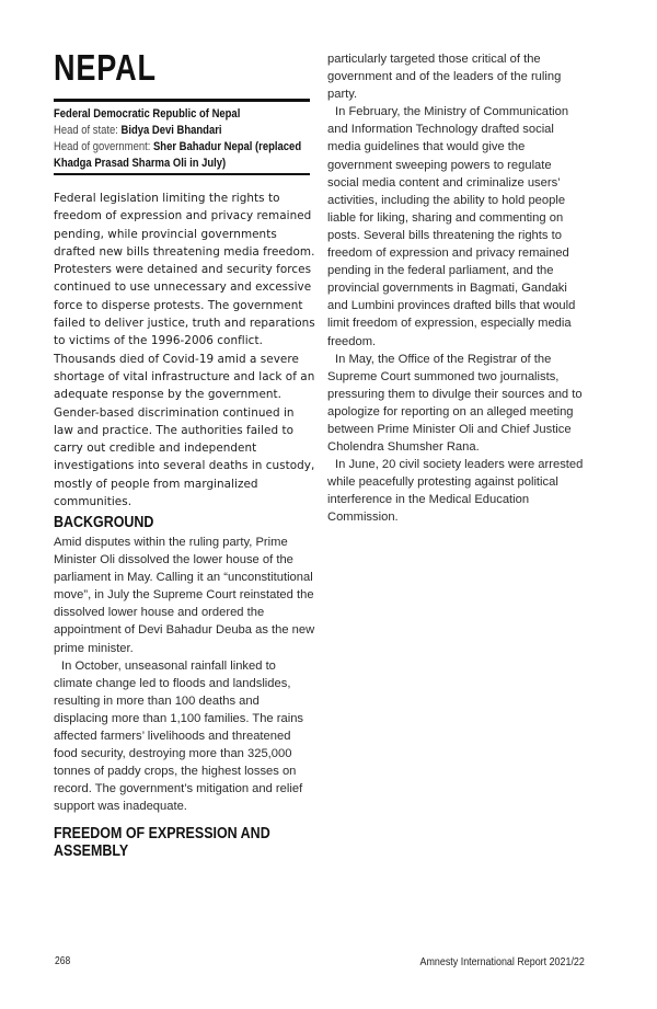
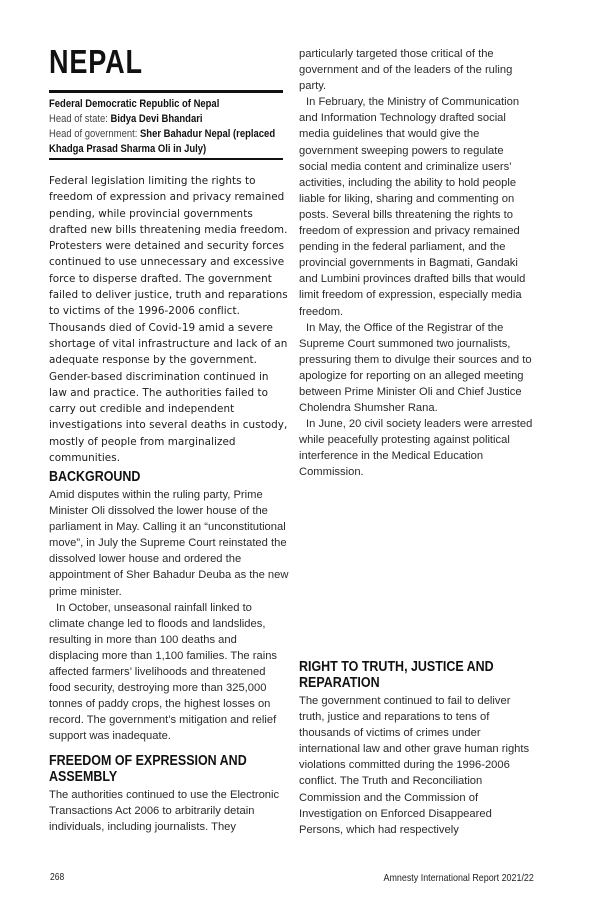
  NEPAL
  Federal Democratic Republic of Nepal
  Head of state: Bidya Devi Bhandari
  Head of government: Sher Bahadur Nepal (replaced Khadga Prasad Sharma Oli in July)
- Federal legislation limiting the rights to freedom of expression and privacy remained pending, while provincial governments drafted new bills threatening media freedom. Protesters were detained and security forces continued to use unnecessary and excessive force to disperse protests. The government failed to deliver justice, truth and reparations to victims of the 1996-2006 conflict. Thousands died of Covid-19 amid a severe shortage of vital infrastructure and lack of an adequate response by the government. Gender-based discrimination continued in law and practice. The authorities failed to carry out credible and independent investigations into several deaths in custody, mostly of people from marginalized communities.
+ Federal legislation limiting the rights to freedom of expression and privacy remained pending, while provincial governments drafted new bills threatening media freedom. Protesters were detained and security forces continued to use unnecessary and excessive force to disperse drafted. The government failed to deliver justice, truth and reparations to victims of the 1996-2006 conflict. Thousands died of Covid-19 amid a severe shortage of vital infrastructure and lack of an adequate response by the government. Gender-based discrimination continued in law and practice. The authorities failed to carry out credible and independent investigations into several deaths in custody, mostly of people from marginalized communities.
  BACKGROUND
- Amid disputes within the ruling party, Prime Minister Oli dissolved the lower house of the parliament in May. Calling it an “unconstitutional move”, in July the Supreme Court reinstated the dissolved lower house and ordered the appointment of Devi Bahadur Deuba as the new prime minister.
+ Amid disputes within the ruling party, Prime Minister Oli dissolved the lower house of the parliament in May. Calling it an “unconstitutional move”, in July the Supreme Court reinstated the dissolved lower house and ordered the appointment of Sher Bahadur Deuba as the new prime minister.
  In October, unseasonal rainfall linked to climate change led to floods and landslides, resulting in more than 100 deaths and displacing more than 1,100 families. The rains affected farmers’ livelihoods and threatened food security, destroying more than 325,000 tonnes of paddy crops, the highest losses on record. The government’s mitigation and relief support was inadequate.
  FREEDOM OF EXPRESSION AND
  ASSEMBLY
+ The authorities continued to use the Electronic Transactions Act 2006 to arbitrarily detain individuals, including journalists. They
  particularly targeted those critical of the government and of the leaders of the ruling party.
  In February, the Ministry of Communication and Information Technology drafted social media guidelines that would give the government sweeping powers to regulate social media content and criminalize users’ activities, including the ability to hold people liable for liking, sharing and commenting on posts. Several bills threatening the rights to freedom of expression and privacy remained pending in the federal parliament, and the provincial governments in Bagmati, Gandaki and Lumbini provinces drafted bills that would limit freedom of expression, especially media freedom.
  In May, the Office of the Registrar of the Supreme Court summoned two journalists, pressuring them to divulge their sources and to apologize for reporting on an alleged meeting between Prime Minister Oli and Chief Justice Cholendra Shumsher Rana.
  In June, 20 civil society leaders were arrested while peacefully protesting against political interference in the Medical Education Commission.
+ RIGHT TO TRUTH, JUSTICE AND
+ REPARATION
+ The government continued to fail to deliver truth, justice and reparations to tens of thousands of victims of crimes under international law and other grave human rights violations committed during the 1996-2006 conflict. The Truth and Reconciliation Commission and the Commission of Investigation on Enforced Disappeared Persons, which had respectively
  268
  Amnesty International Report 2021/22
